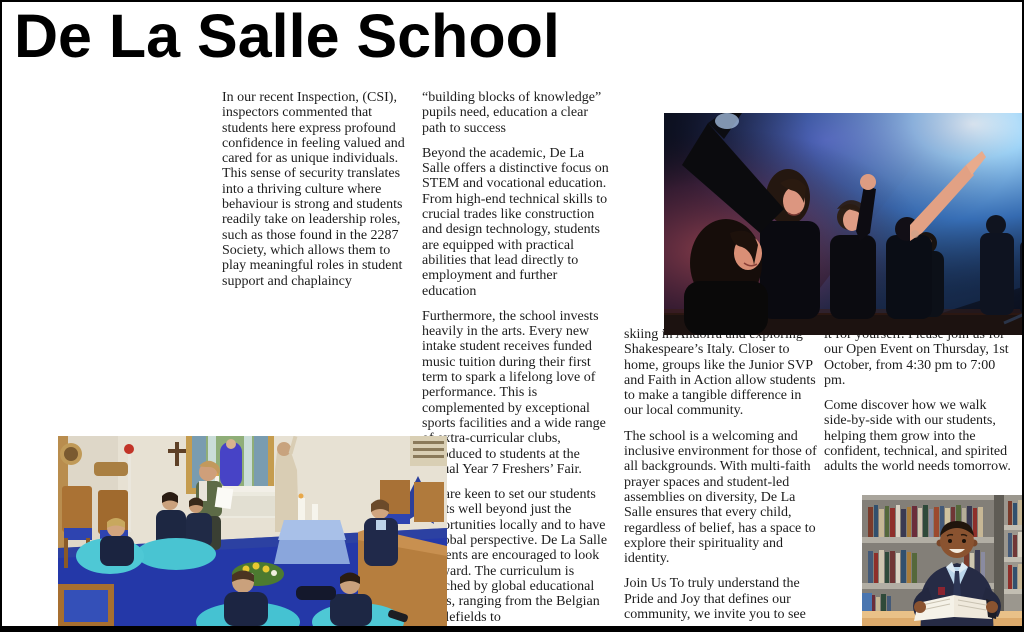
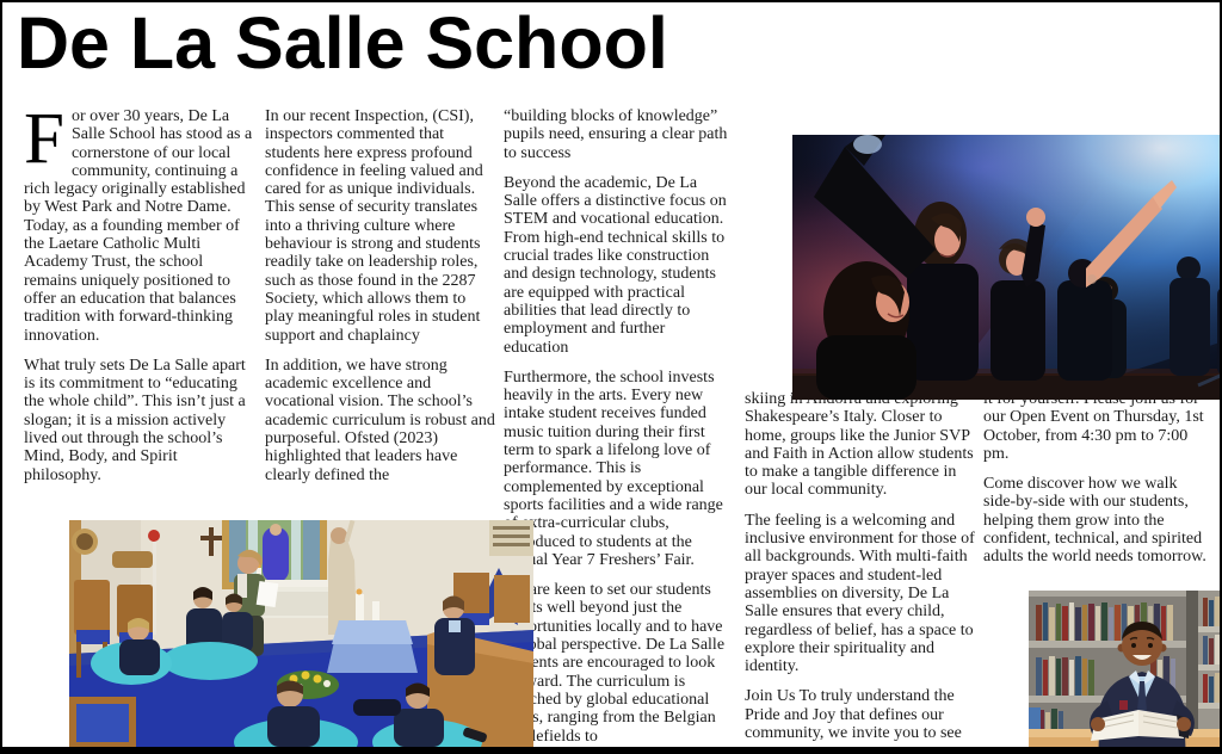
  De La Salle School
+ F
+ or over 30 years, De La Salle School has stood as a cornerstone of our local community, continuing a rich legacy originally established by West Park and Notre Dame. Today, as a founding member of the Laetare Catholic Multi Academy Trust, the school remains uniquely positioned to offer an education that balances tradition with forward-thinking innovation.
+ What truly sets De La Salle apart is its commitment to “educating the whole child”. This isn’t just a slogan; it is a mission actively lived out through the school’s Mind, Body, and Spirit philosophy.
  In our recent Inspection, (CSI), inspectors commented that students here express profound confidence in feeling valued and cared for as unique individuals. This sense of security translates into a thriving culture where behaviour is strong and students readily take on leadership roles, such as those found in the 2287 Society, which allows them to play meaningful roles in student support and chaplaincy
+ In addition, we have strong academic excellence and vocational vision. The school’s academic curriculum is robust and purposeful. Ofsted (2023) highlighted that leaders have clearly defined the
- “building blocks of knowledge” pupils need, education a clear path to success
+ “building blocks of knowledge” pupils need, ensuring a clear path to success
  Beyond the academic, De La Salle offers a distinctive focus on STEM and vocational education. From high-end technical skills to crucial trades like construction and design technology, students are equipped with practical abilities that lead directly to employment and further education
  Furthermore, the school invests heavily in the arts. Every new intake student receives funded music tuition during their first term to spark a lifelong love of performance. This is complemented by exceptional sports facilities and a wide range tra-curricular clubs, duced to students at the al Year 7 Freshers’ Fair.
  re keen to set our students ts well beyond just the rtunities locally and to have bal perspective. De La Salle ents are encouraged to look ard. The curriculum is hed by global educational s, ranging from the Belgian lefields to
  skiing Shakespeare’s Italy. Closer to home, groups like the Junior SVP and Faith in Action allow students to make a tangible difference in our local community.
- The school is a welcoming and inclusive environment for those of all backgrounds. With multi-faith prayer spaces and student-led assemblies on diversity, De La Salle ensures that every child, regardless of belief, has a space to explore their spirituality and identity.
+ The feeling is a welcoming and inclusive environment for those of all backgrounds. With multi-faith prayer spaces and student-led assemblies on diversity, De La Salle ensures that every child, regardless of belief, has a space to explore their spirituality and identity.
  Join Us To truly understand the Pride and Joy that defines our community, we invite you to see
  Come discover how we walk side-by-side with our students, helping them grow into the confident, technical, and spirited adults the world needs tomorrow.
